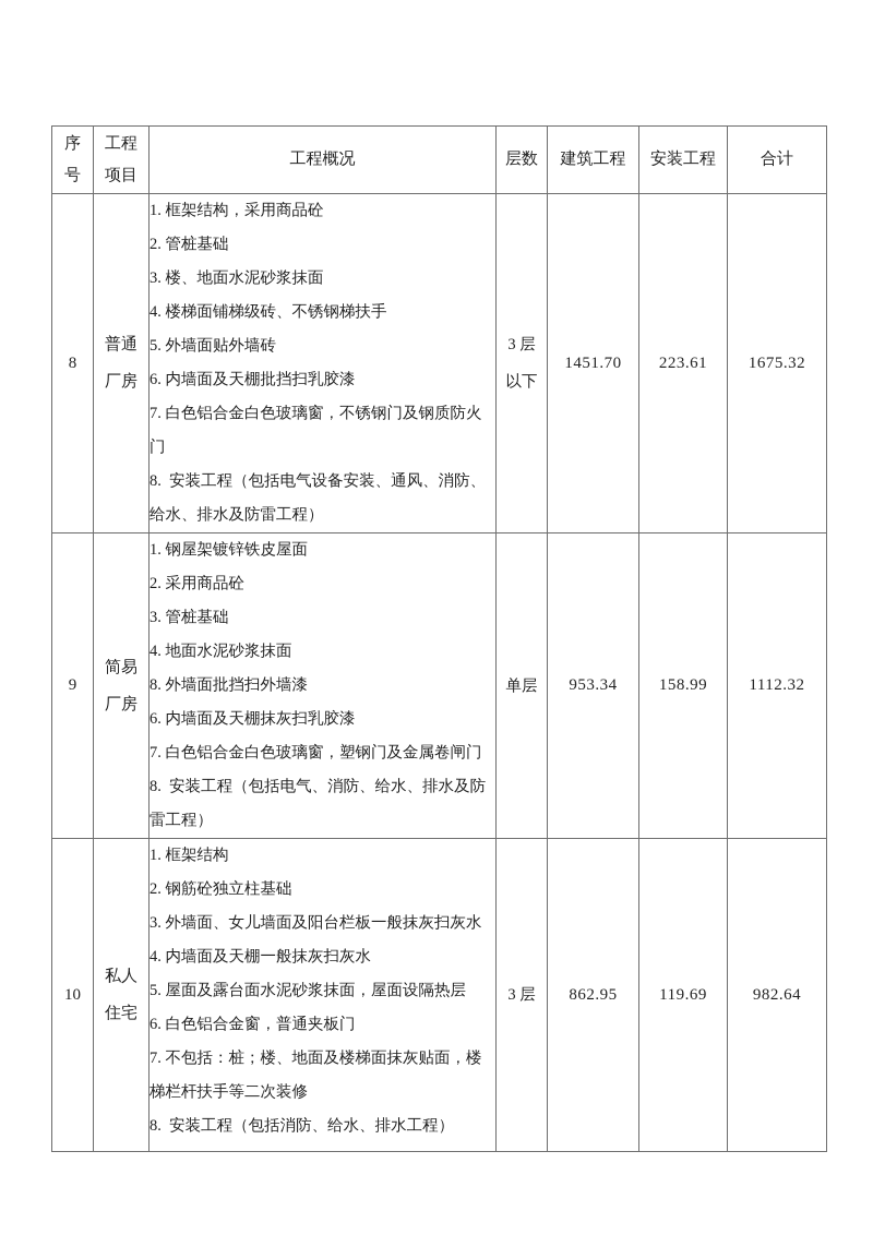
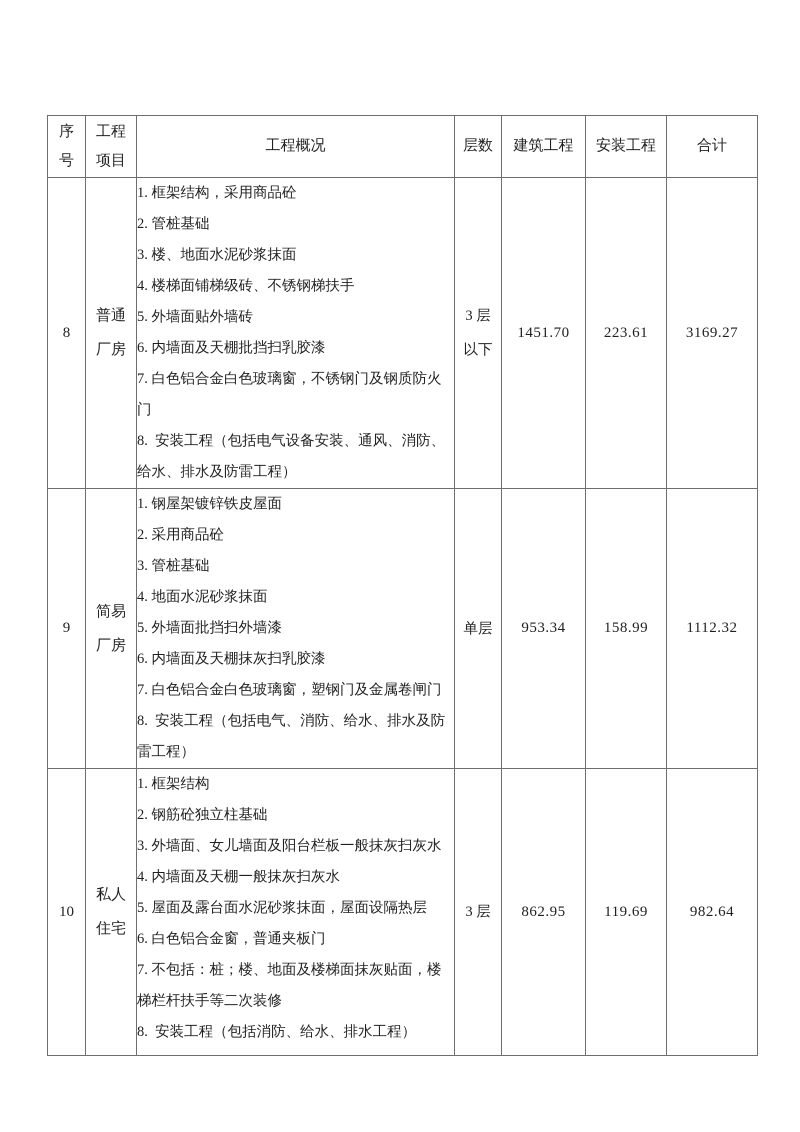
  序 号	工程 项目	工程概况	层数	建筑工程	安装工程	合计
- 8	普通 厂房	1. 框架结构，采用商品砼 2. 管桩基础 3. 楼、地面水泥砂浆抹面 4. 楼梯面铺梯级砖、不锈钢梯扶手 5. 外墙面贴外墙砖 6. 内墙面及天棚批挡扫乳胶漆 7. 白色铝合金白色玻璃窗，不锈钢门及钢质防火门 8. 安装工程（包括电气设备安装、通风、消防、给水、排水及防雷工程）	3 层 以下	1451.70	223.61	1675.32
+ 8	普通 厂房	1. 框架结构，采用商品砼 2. 管桩基础 3. 楼、地面水泥砂浆抹面 4. 楼梯面铺梯级砖、不锈钢梯扶手 5. 外墙面贴外墙砖 6. 内墙面及天棚批挡扫乳胶漆 7. 白色铝合金白色玻璃窗，不锈钢门及钢质防火门 8. 安装工程（包括电气设备安装、通风、消防、给水、排水及防雷工程）	3 层 以下	1451.70	223.61	3169.27
- 9	简易 厂房	1. 钢屋架镀锌铁皮屋面 2. 采用商品砼 3. 管桩基础 4. 地面水泥砂浆抹面 8. 外墙面批挡扫外墙漆 6. 内墙面及天棚抹灰扫乳胶漆 7. 白色铝合金白色玻璃窗，塑钢门及金属卷闸门 8. 安装工程（包括电气、消防、给水、排水及防雷工程）	单层	953.34	158.99	1112.32
+ 9	简易 厂房	1. 钢屋架镀锌铁皮屋面 2. 采用商品砼 3. 管桩基础 4. 地面水泥砂浆抹面 5. 外墙面批挡扫外墙漆 6. 内墙面及天棚抹灰扫乳胶漆 7. 白色铝合金白色玻璃窗，塑钢门及金属卷闸门 8. 安装工程（包括电气、消防、给水、排水及防雷工程）	单层	953.34	158.99	1112.32
  10	私人 住宅	1. 框架结构 2. 钢筋砼独立柱基础 3. 外墙面、女儿墙面及阳台栏板一般抹灰扫灰水 4. 内墙面及天棚一般抹灰扫灰水 5. 屋面及露台面水泥砂浆抹面，屋面设隔热层 6. 白色铝合金窗，普通夹板门 7. 不包括：桩；楼、地面及楼梯面抹灰贴面，楼梯栏杆扶手等二次装修 8. 安装工程（包括消防、给水、排水工程）	3 层	862.95	119.69	982.64
